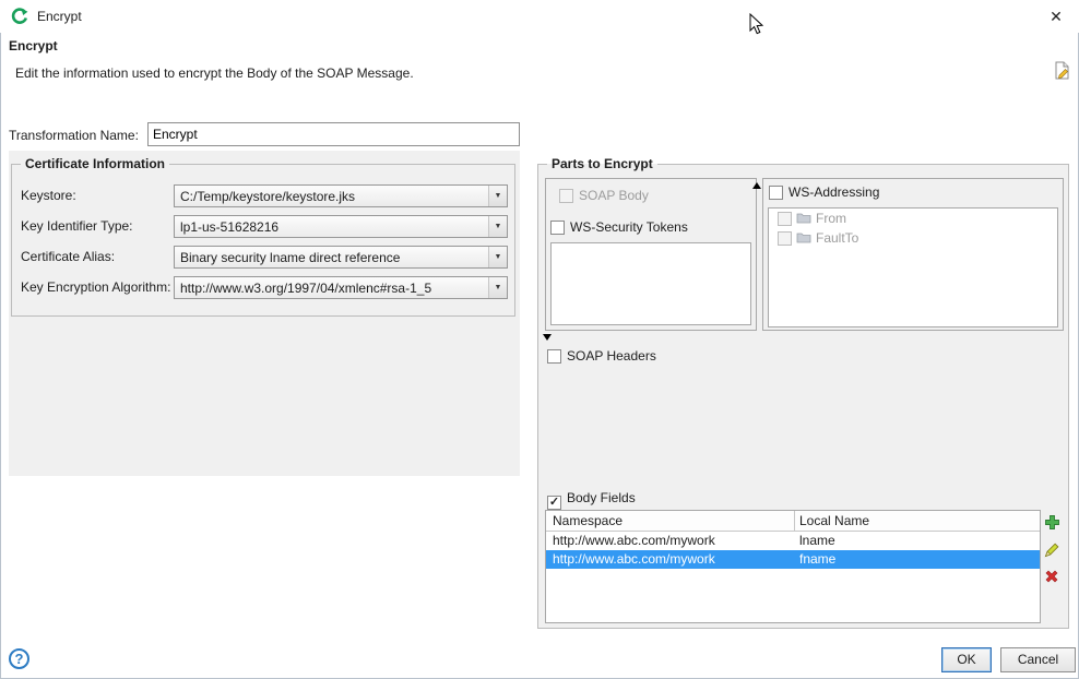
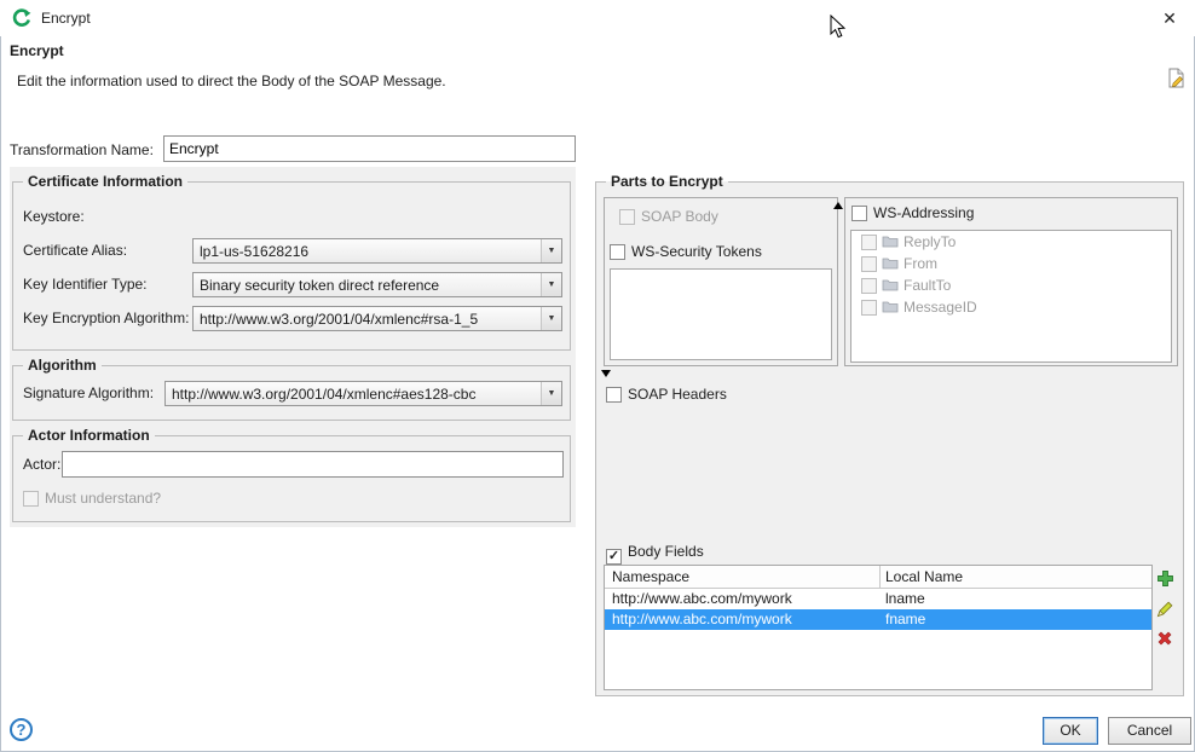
  Encrypt
  ✕
  Encrypt
- Edit the information used to encrypt the Body of the SOAP Message.
+ Edit the information used to direct the Body of the SOAP Message.
  Transformation Name:
  Encrypt
  Certificate Information
  Keystore:
- C:/Temp/keystore/keystore.jks
- Key Identifier Type:
+ Certificate Alias:
  lp1-us-51628216
- Certificate Alias:
+ Key Identifier Type:
- Binary security lname direct reference
+ Binary security token direct reference
  Key Encryption Algorithm:
- http://www.w3.org/1997/04/xmlenc#rsa-1_5
+ http://www.w3.org/2001/04/xmlenc#rsa-1_5
+ Algorithm
+ Signature Algorithm:
+ http://www.w3.org/2001/04/xmlenc#aes128-cbc
+ Actor Information
+ Actor:
+ Must understand?
  Parts to Encrypt
  SOAP Body
  WS-Security Tokens
  WS-Addressing
+ ReplyTo
  From
  FaultTo
+ MessageID
  SOAP Headers
  ✓
  Body Fields
  Namespace
  Local Name
  http://www.abc.com/mywork
  lname
  http://www.abc.com/mywork
  fname
  ?
  OK
  Cancel
